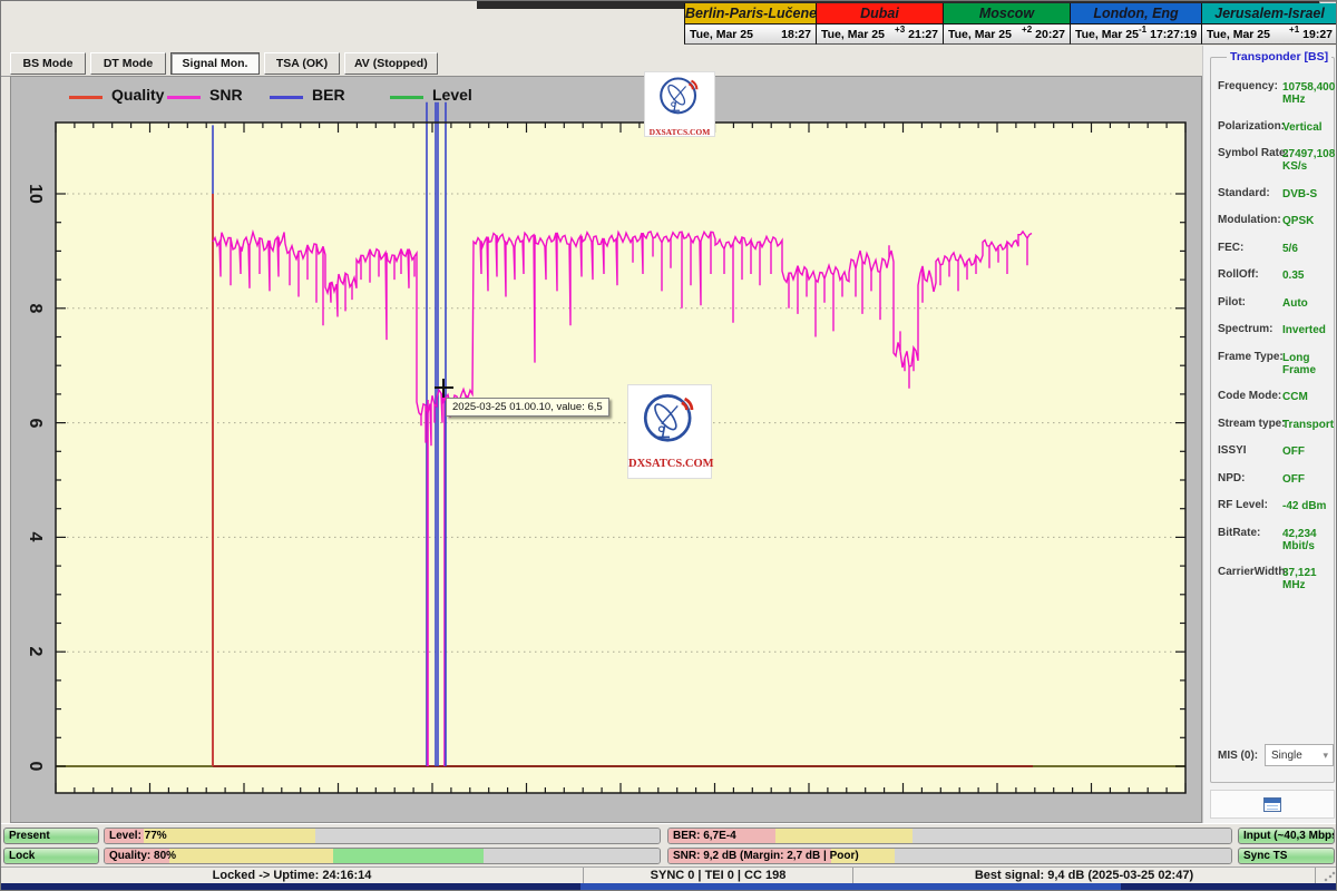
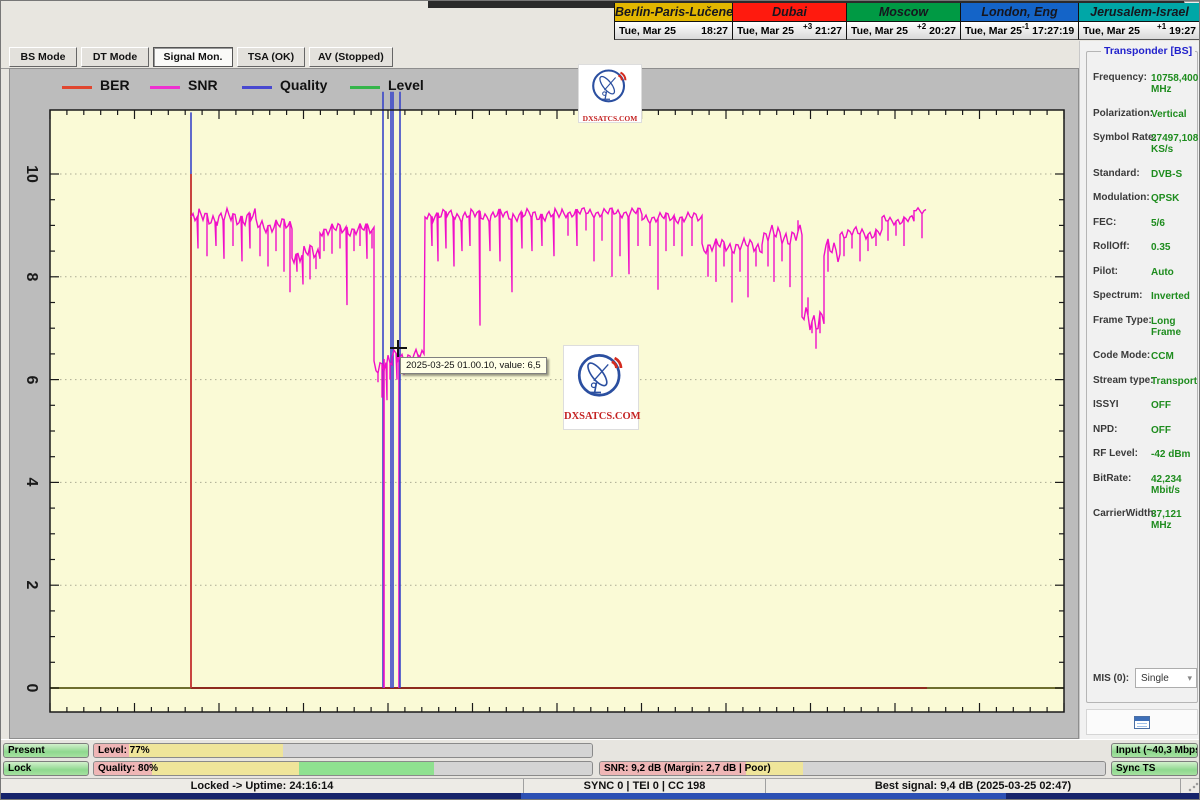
  Berlin-Paris-Lučene
  Tue, Mar 25
  18:27
  Dubai
  Tue, Mar 25
  +3
  21:27
  Moscow
  Tue, Mar 25
  +2
  20:27
  London, Eng
  Tue, Mar 25
  -1
  17:27:19
  Jerusalem-Israel
  Tue, Mar 25
  +1
  19:27
  BS Mode
  DT Mode
  Signal Mon.
  TSA (OK)
  AV (Stopped)
- Quality
+ BER
  SNR
- BER
+ Quality
  Level
  DXSATCS.COM
  DXSATCS.COM
  2025-03-25 01.00.10, value: 6,5
  Transponder [BS]
  Frequency:
  10758,400 MHz
  Polarization:
  Vertical
  Symbol Rate:
  27497,108 KS/s
  Standard:
  DVB-S
  Modulation:
  QPSK
  FEC:
  5/6
  RollOff:
  0.35
  Pilot:
  Auto
  Spectrum:
  Inverted
  Frame Type:
  Long Frame
  Code Mode:
  CCM
  Stream type:
  Transport
  ISSYI
  OFF
  NPD:
  OFF
  RF Level:
  -42 dBm
  BitRate:
  42,234 Mbit/s
  CarrierWidth:
  37,121 MHz
  MIS (0):
  Single
  ▾
  Present
  Level: 77%
- BER: 6,7E-4
  Input (~40,3 Mbps
  Lock
  Quality: 80%
  SNR: 9,2 dB (Margin: 2,7 dB | Poor)
  Sync TS
  Locked -> Uptime: 24:16:14
  SYNC 0 | TEI 0 | CC 198
  Best signal: 9,4 dB (2025-03-25 02:47)
